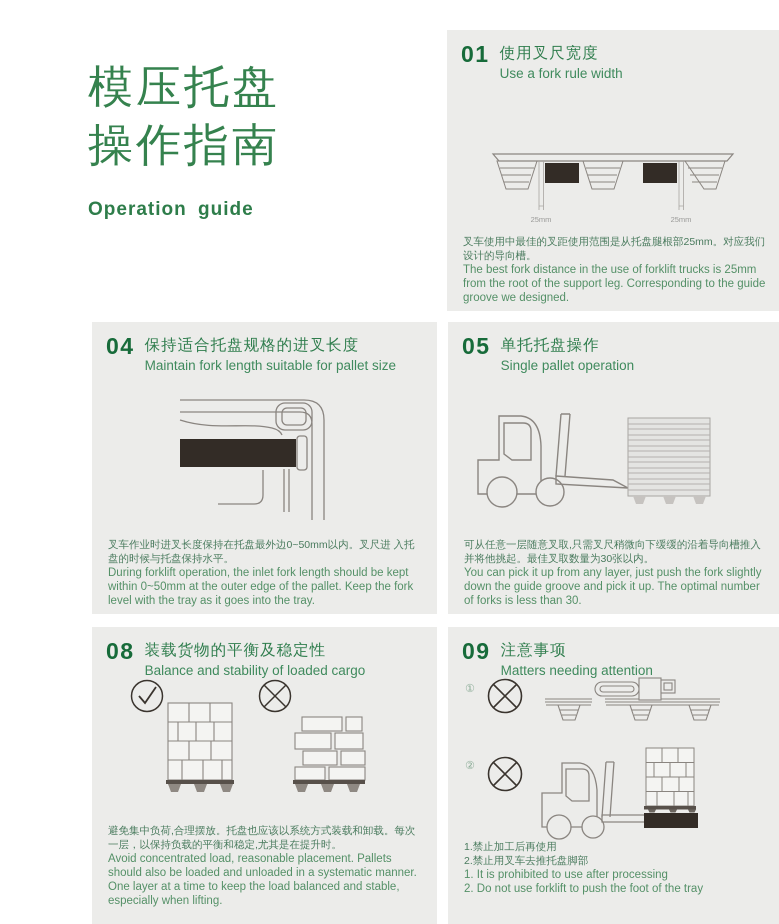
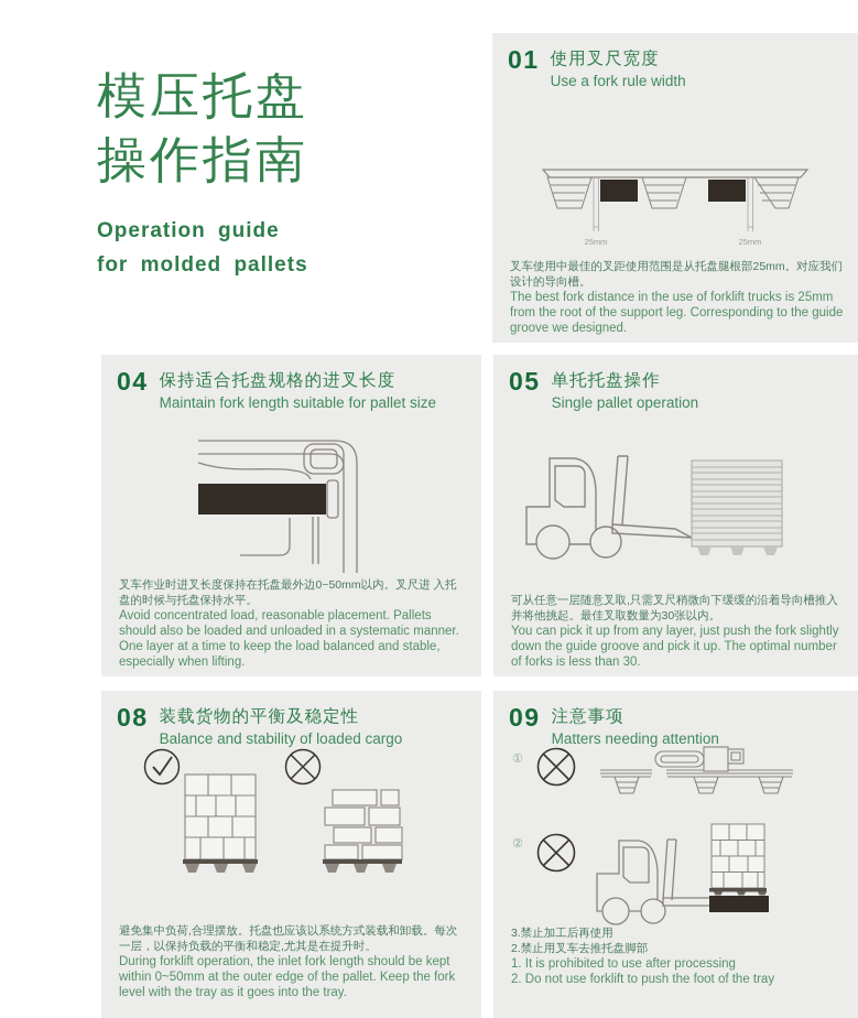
  模压托盘
  操作指南
  Operation guide
+ for molded pallets
  01
  使用叉尺宽度
  Use a fork rule width
  25mm
  25mm
  叉车使用中最佳的叉距使用范围是从托盘腿根部25mm。对应我们设计的导向槽。
  The best fork distance in the use of forklift trucks is 25mm from the root of the support leg. Corresponding to the guide groove we designed.
  04
  保持适合托盘规格的进叉长度
  Maintain fork length suitable for pallet size
  叉车作业时进叉长度保持在托盘最外边0~50mm以内。叉尺进 入托盘的时候与托盘保持水平。
- During forklift operation, the inlet fork length should be kept within 0~50mm at the outer edge of the pallet. Keep the fork level with the tray as it goes into the tray.
+ Avoid concentrated load, reasonable placement. Pallets should also be loaded and unloaded in a systematic manner. One layer at a time to keep the load balanced and stable, especially when lifting.
  05
  单托托盘操作
  Single pallet operation
  可从任意一层随意叉取,只需叉尺稍微向下缓缓的沿着导向槽推入并将他挑起。最佳叉取数量为30张以内。
  You can pick it up from any layer, just push the fork slightly down the guide groove and pick it up. The optimal number of forks is less than 30.
  08
  装载货物的平衡及稳定性
  Balance and stability of loaded cargo
  避免集中负荷,合理摆放。托盘也应该以系统方式装载和卸载。每次一层，以保持负载的平衡和稳定,尤其是在提升时。
- Avoid concentrated load, reasonable placement. Pallets should also be loaded and unloaded in a systematic manner. One layer at a time to keep the load balanced and stable, especially when lifting.
+ During forklift operation, the inlet fork length should be kept within 0~50mm at the outer edge of the pallet. Keep the fork level with the tray as it goes into the tray.
  09
  注意事项
  Matters needing attention
  ①
  ②
- 1.禁止加工后再使用
+ 3.禁止加工后再使用
  2.禁止用叉车去推托盘脚部
  1. It is prohibited to use after processing
  2. Do not use forklift to push the foot of the tray
